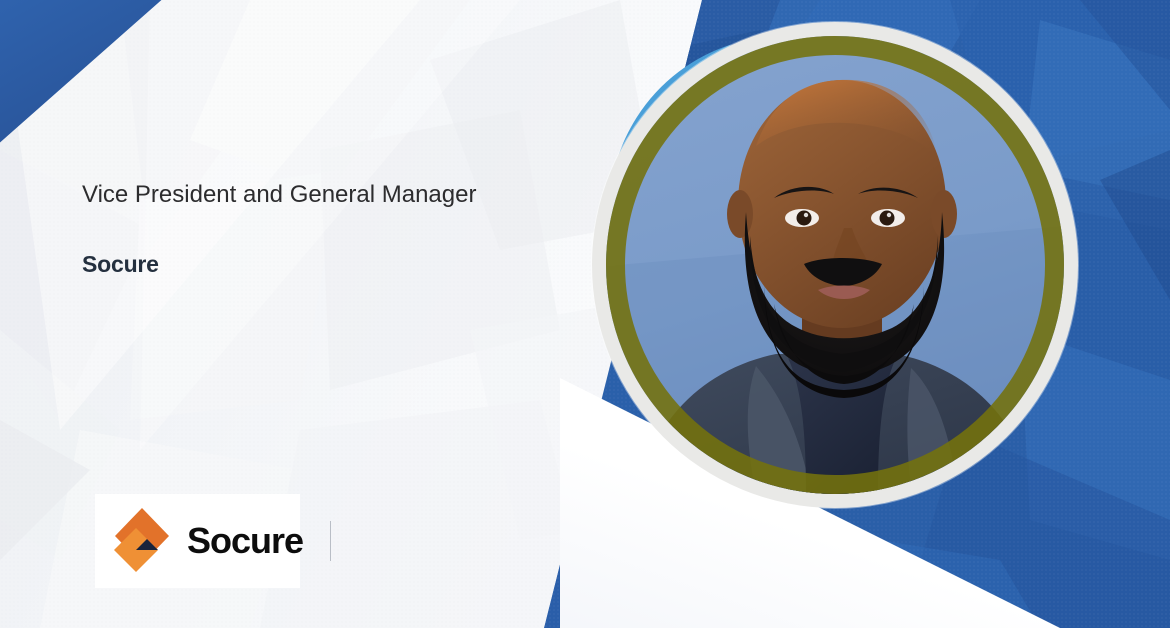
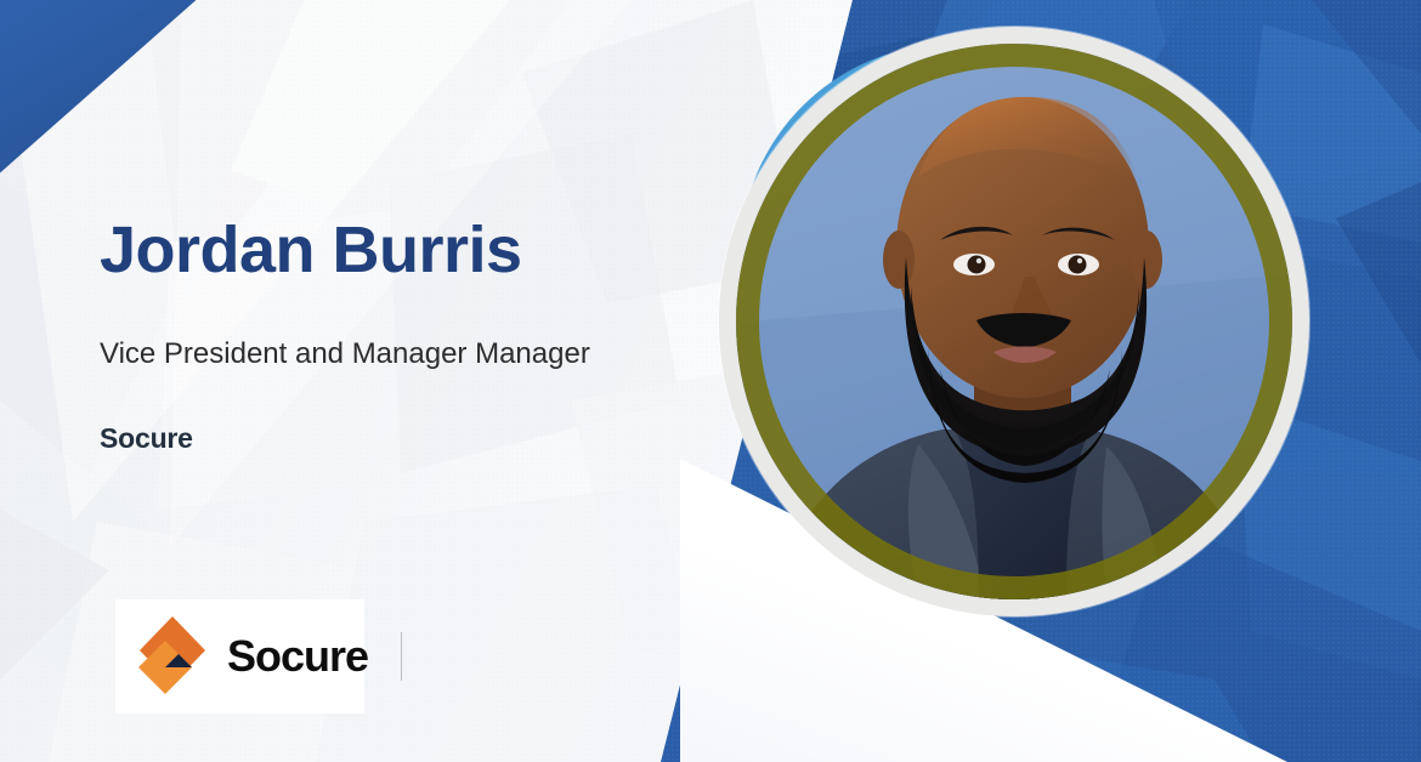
+ Jordan Burris
- Vice President and General Manager
+ Vice President and Manager Manager
  Socure
  Socure
